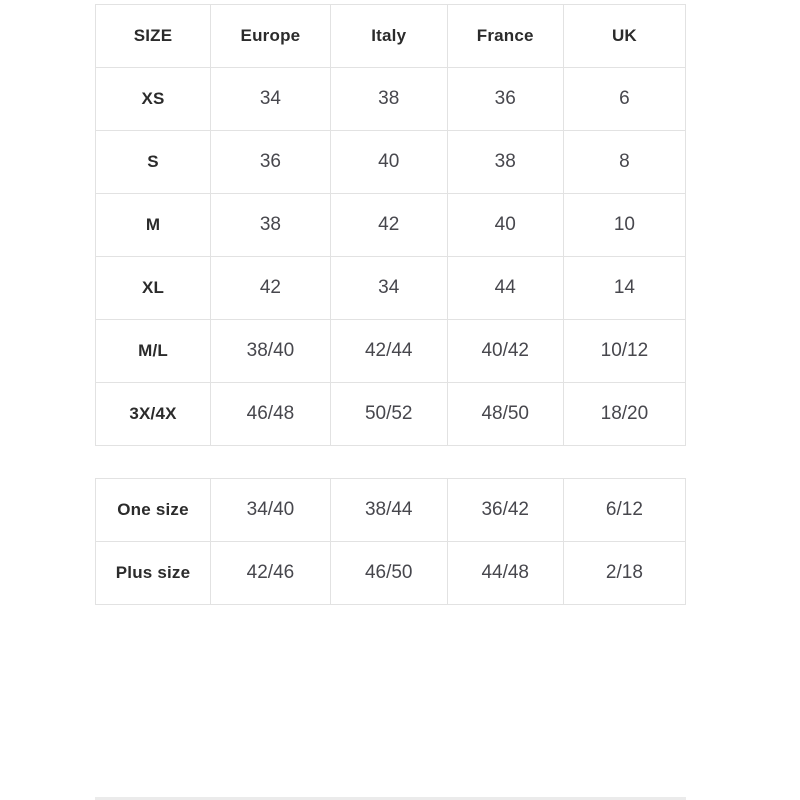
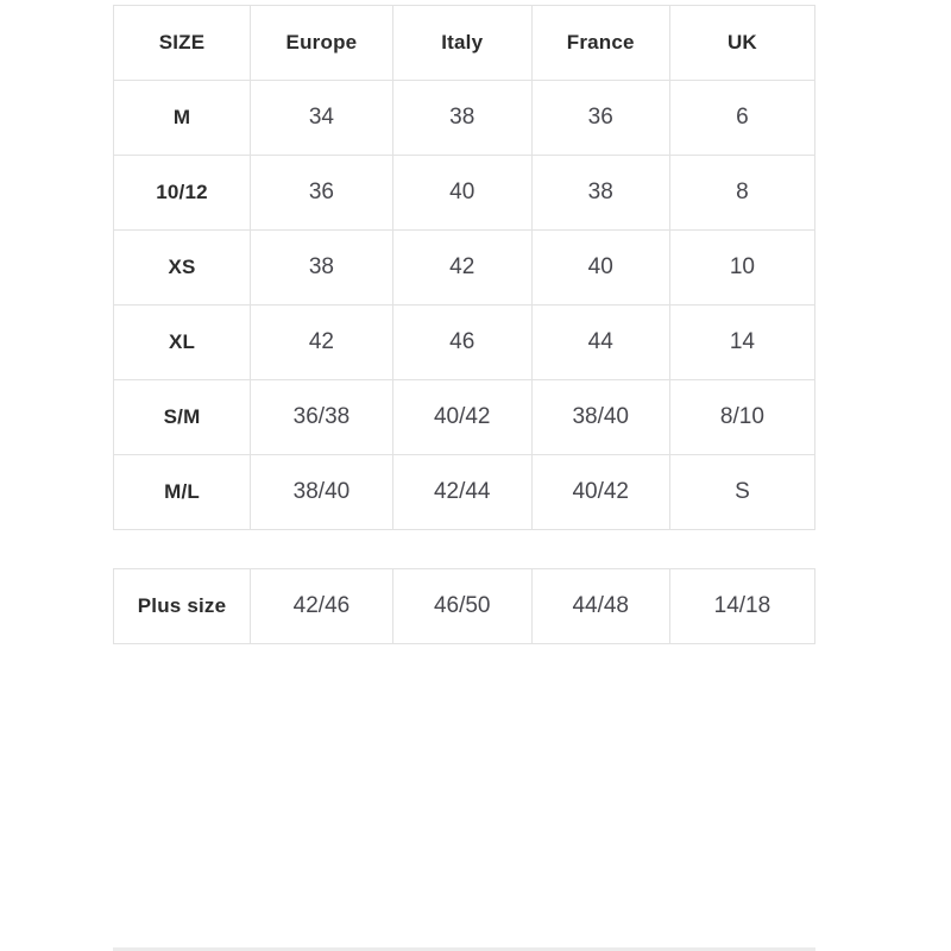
  SIZE	Europe	Italy	France	UK
- XS	34	38	36	6
+ M	34	38	36	6
- S	36	40	38	8
+ 10/12	36	40	38	8
- M	38	42	40	10
+ XS	38	42	40	10
- XL	42	34	44	14
+ XL	42	46	44	14
+ S/M	36/38	40/42	38/40	8/10
- M/L	38/40	42/44	40/42	10/12
+ M/L	38/40	42/44	40/42	S
- 3X/4X	46/48	50/52	48/50	18/20
- One size	34/40	38/44	36/42	6/12
- Plus size	42/46	46/50	44/48	2/18
+ Plus size	42/46	46/50	44/48	14/18
